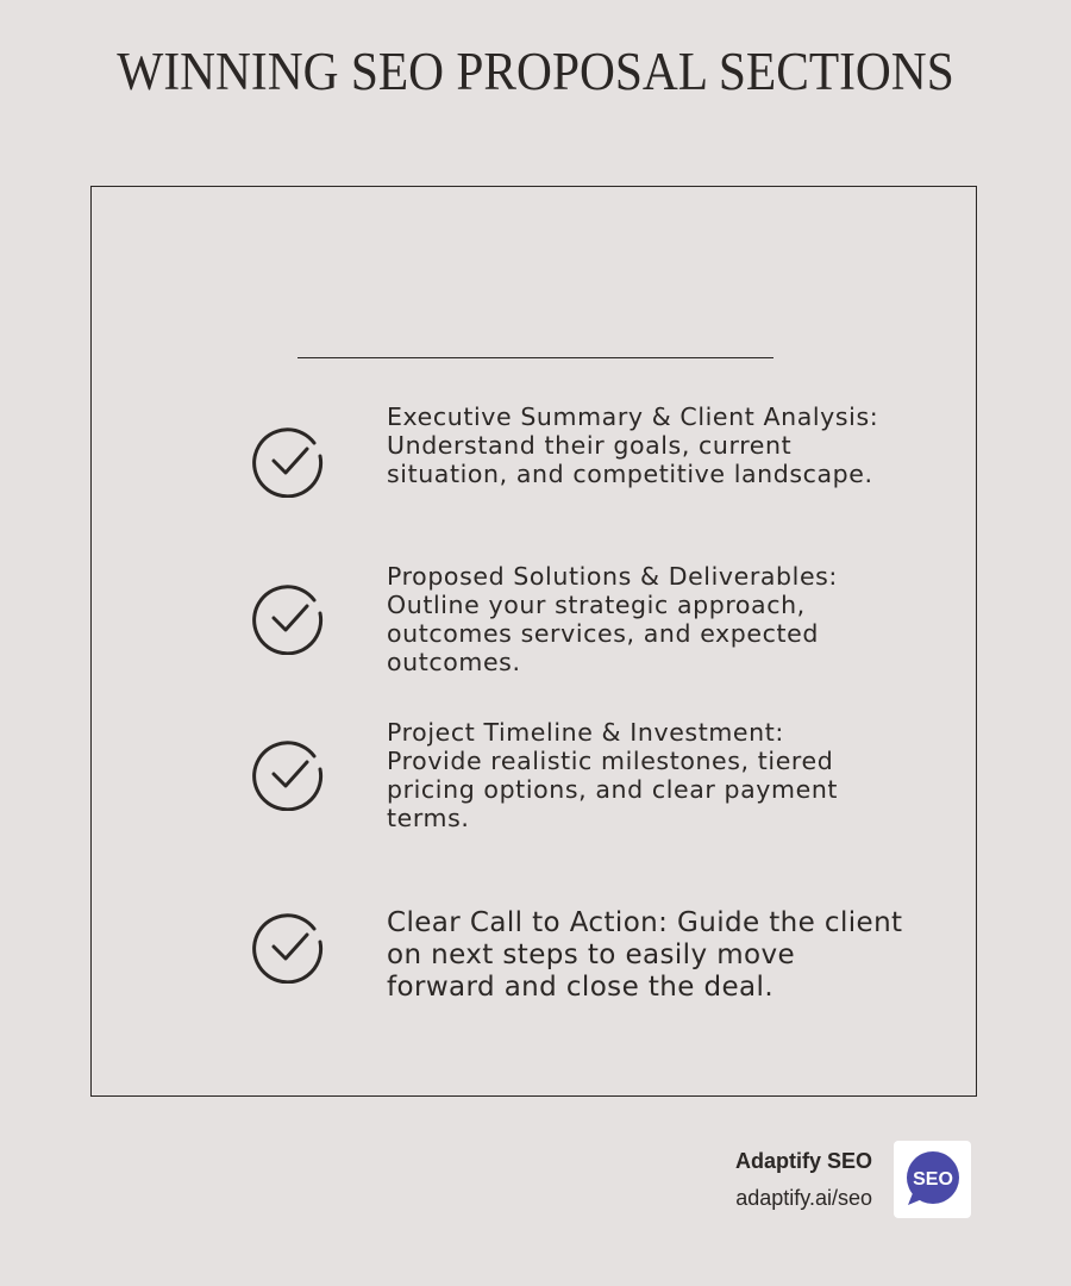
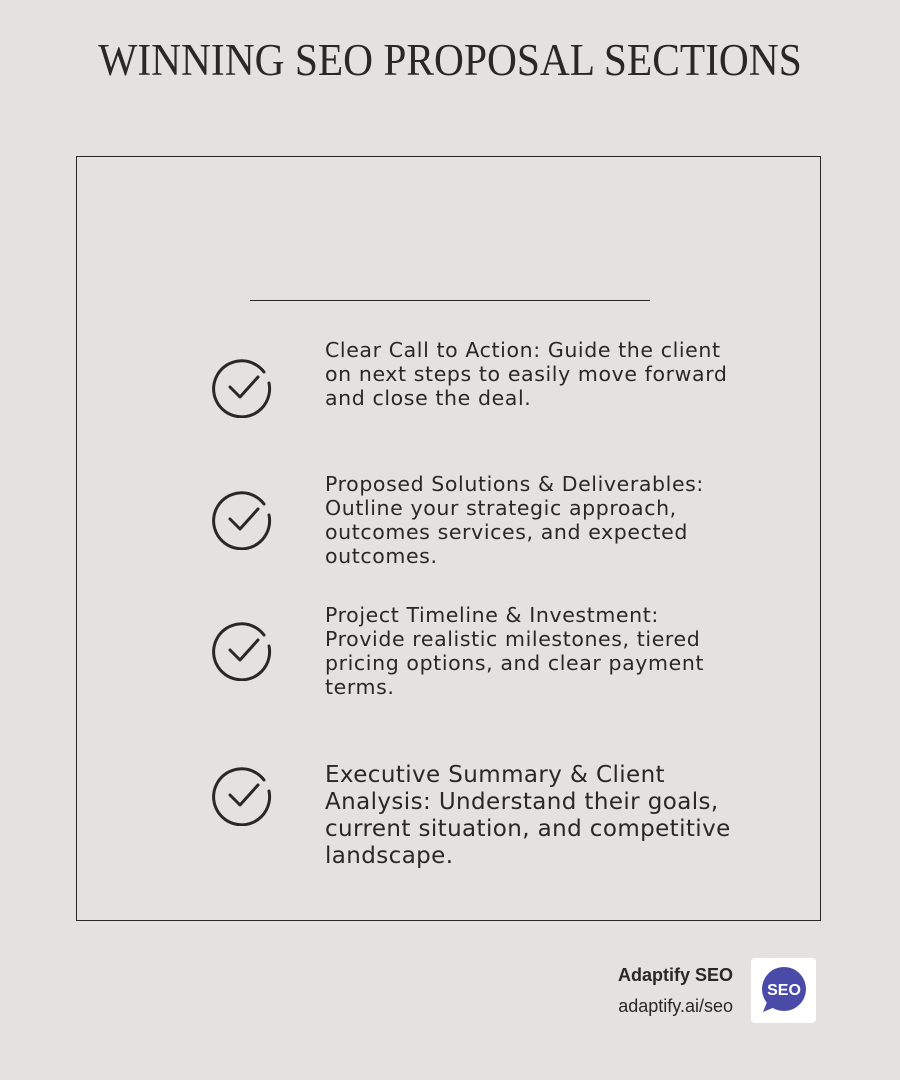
  WINNING SEO PROPOSAL SECTIONS
- Executive Summary & Client Analysis: Understand their goals, current situation, and competitive landscape.
+ Clear Call to Action: Guide the client on next steps to easily move forward and close the deal.
  Proposed Solutions & Deliverables: Outline your strategic approach, outcomes services, and expected outcomes.
  Project Timeline & Investment: Provide realistic milestones, tiered pricing options, and clear payment terms.
- Clear Call to Action: Guide the client on next steps to easily move forward and close the deal.
+ Executive Summary & Client Analysis: Understand their goals, current situation, and competitive landscape.
  Adaptify SEO
  adaptify.ai/seo
  SEO
